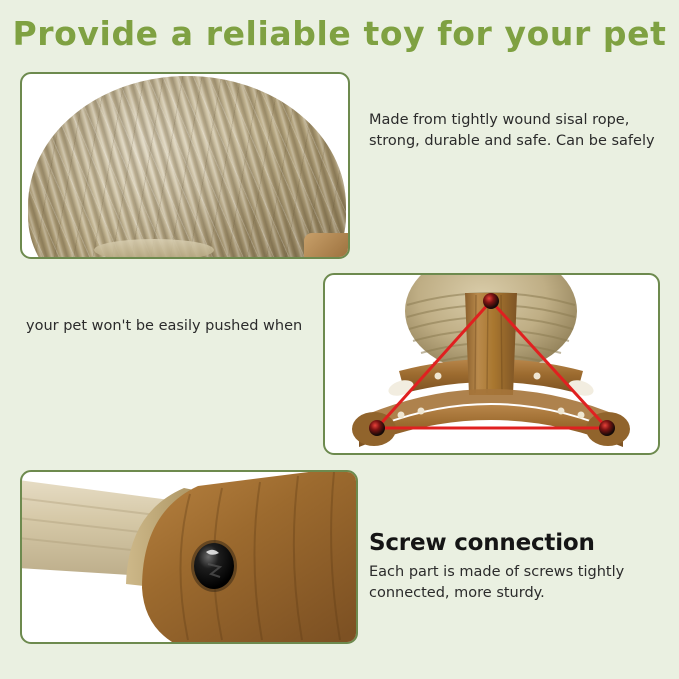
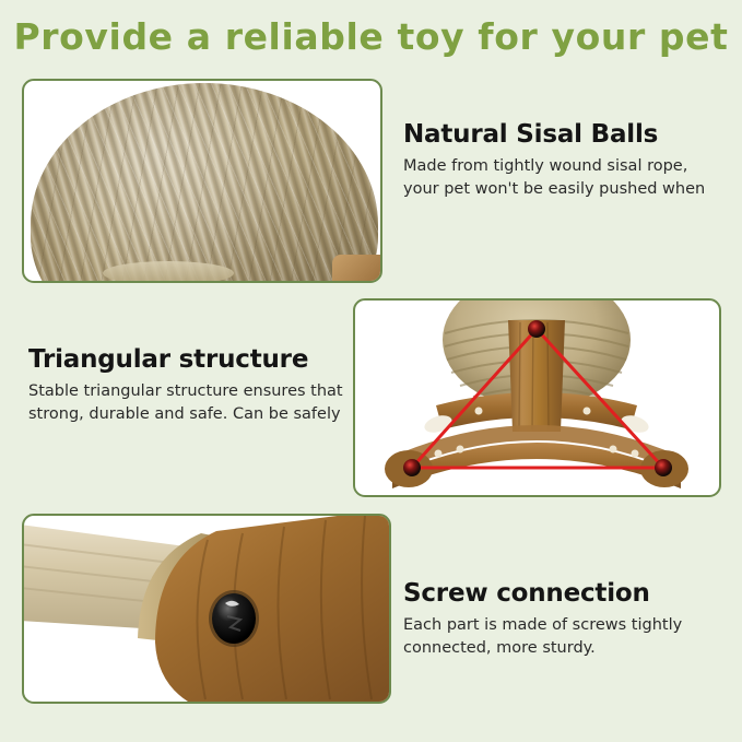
  Provide a reliable toy for your pet
+ Natural Sisal Balls
  Made from tightly wound sisal rope,
- strong, durable and safe. Can be safely
+ your pet won't be easily pushed when
+ Triangular structure
+ Stable triangular structure ensures that
- your pet won't be easily pushed when
+ strong, durable and safe. Can be safely
  Screw connection
  Each part is made of screws tightly
  connected, more sturdy.
